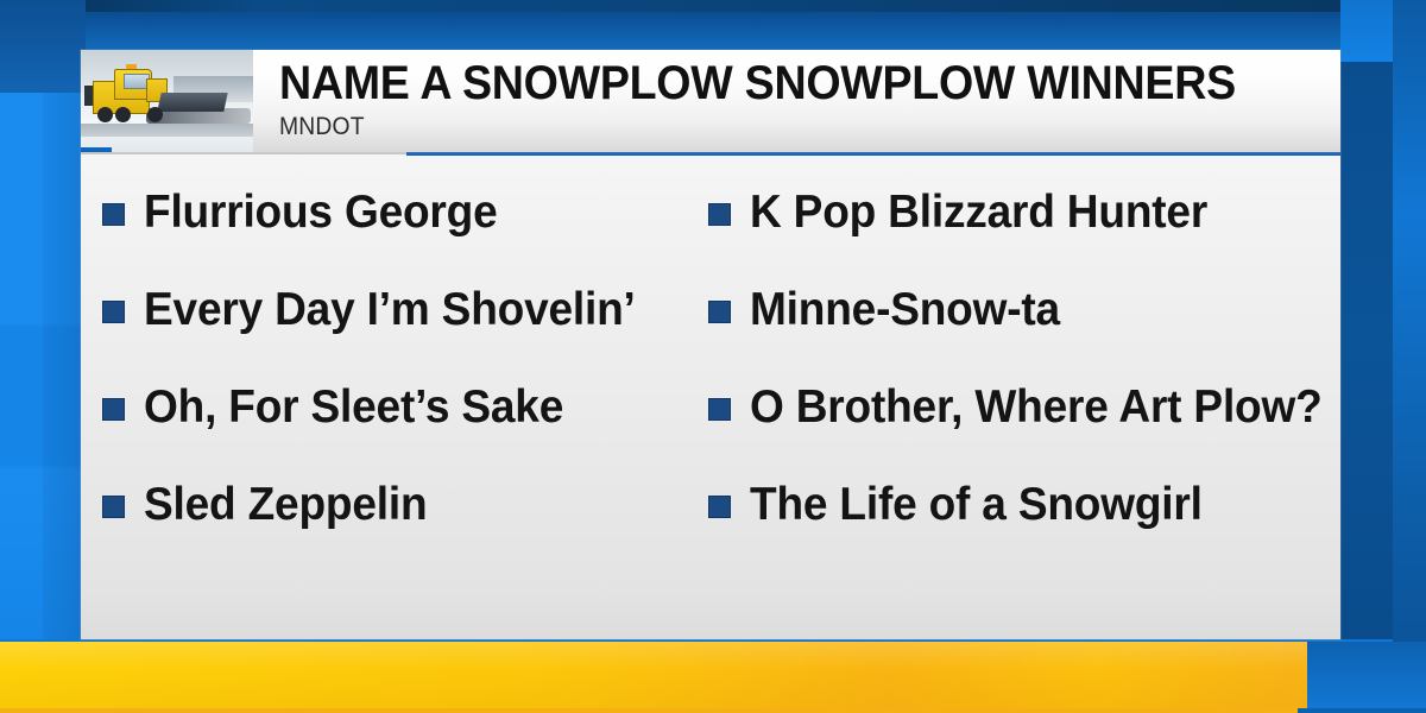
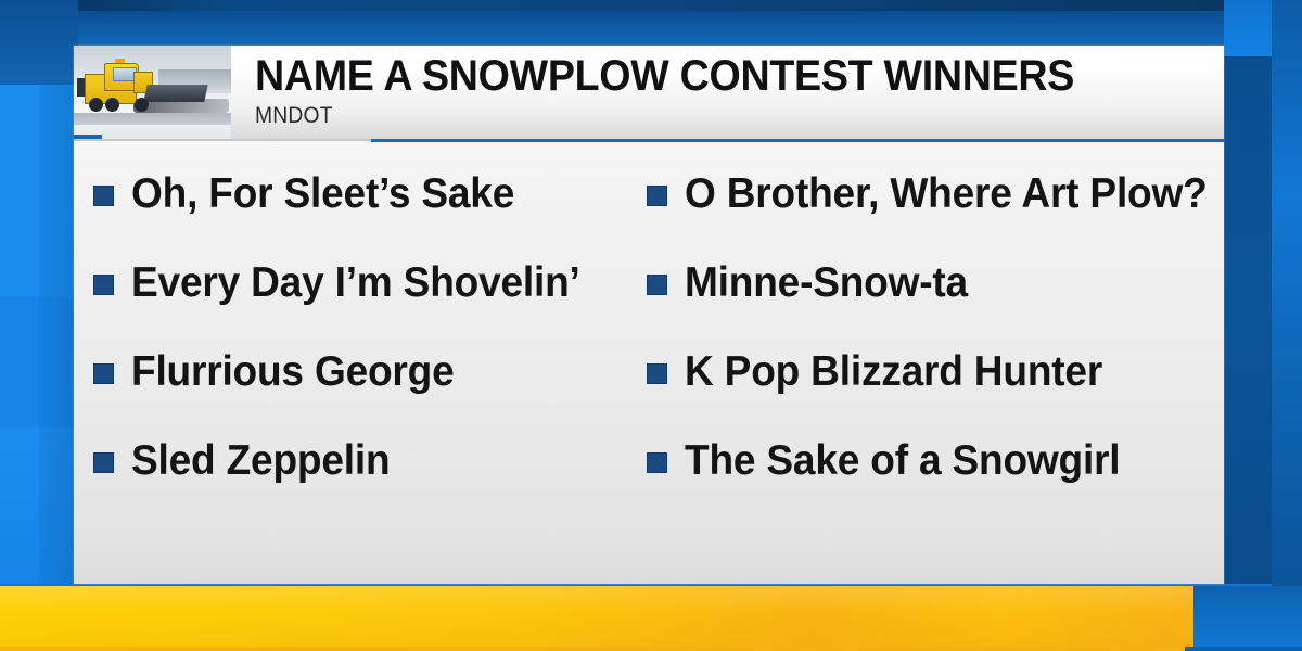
- NAME A SNOWPLOW SNOWPLOW WINNERS
+ NAME A SNOWPLOW CONTEST WINNERS
  MNDOT
- Flurrious George
+ Oh, For Sleet’s Sake
  Every Day I’m Shovelin’
- Oh, For Sleet’s Sake
+ Flurrious George
  Sled Zeppelin
- K Pop Blizzard Hunter
+ O Brother, Where Art Plow?
  Minne-Snow-ta
- O Brother, Where Art Plow?
+ K Pop Blizzard Hunter
- The Life of a Snowgirl
+ The Sake of a Snowgirl
